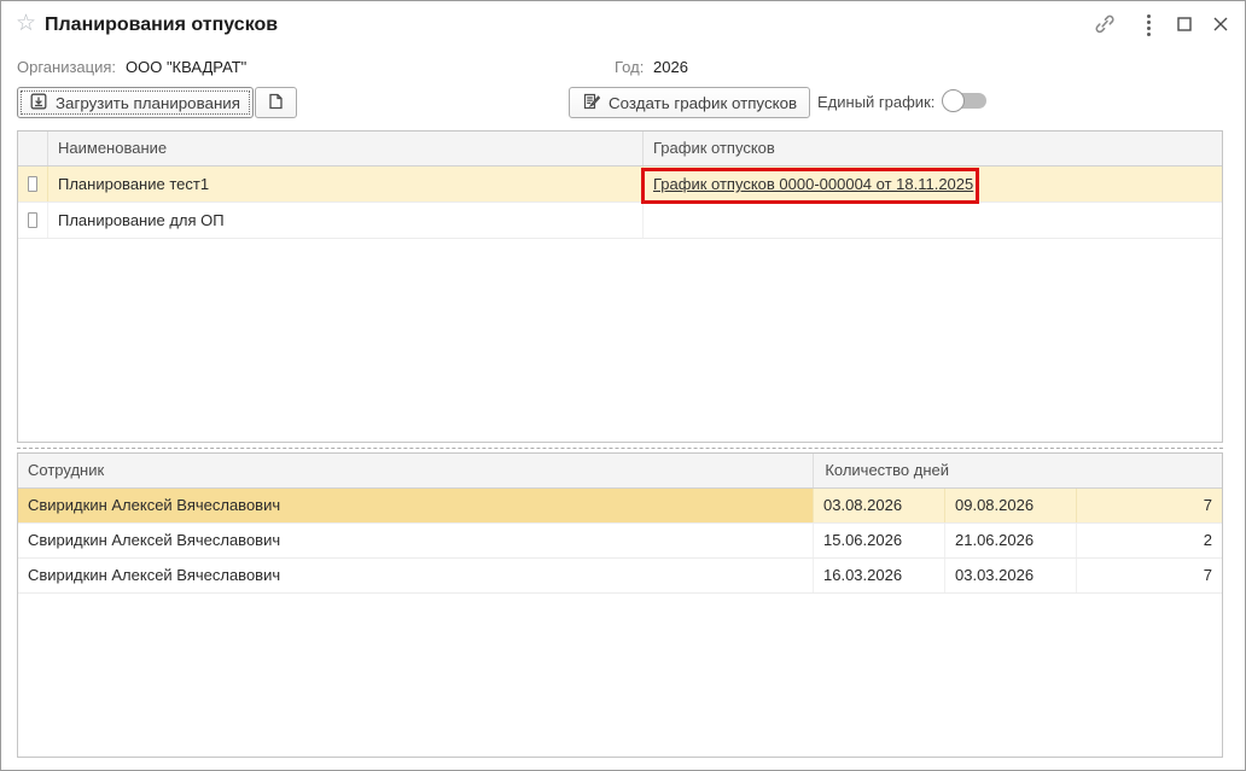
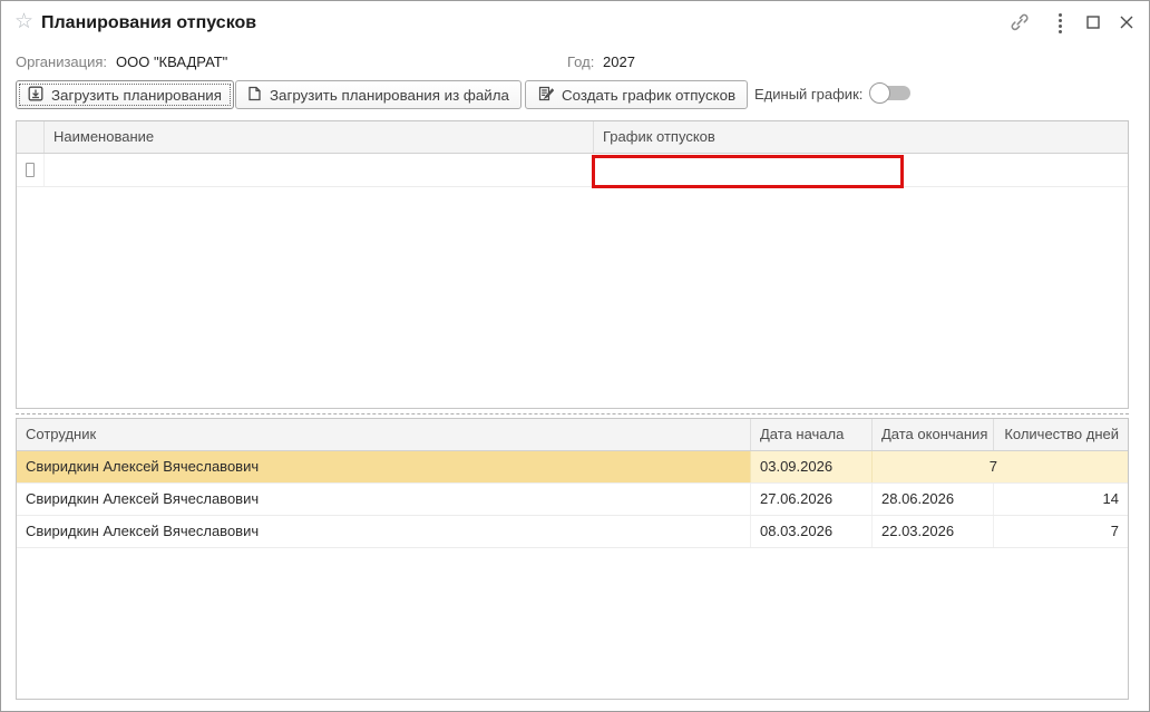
  ☆
  Планирования отпусков
  Организация:
  ООО "КВАДРАТ"
  Год:
- 2026
+ 2027
  Загрузить планирования
+ Загрузить планирования из файла
  Создать график отпусков
  Единый график:
  Наименование
  График отпусков
- Планирование тест1
- График отпусков 0000-000004 от 18.11.2025
- Планирование для ОП
  Сотрудник
+ Дата начала
+ Дата окончания
  Количество дней
  Свиридкин Алексей Вячеславович
- 03.08.2026
+ 03.09.2026
- 09.08.2026
  7
  Свиридкин Алексей Вячеславович
- 15.06.2026
+ 27.06.2026
- 21.06.2026
+ 28.06.2026
- 2
+ 14
  Свиридкин Алексей Вячеславович
- 16.03.2026
+ 08.03.2026
- 03.03.2026
+ 22.03.2026
  7
